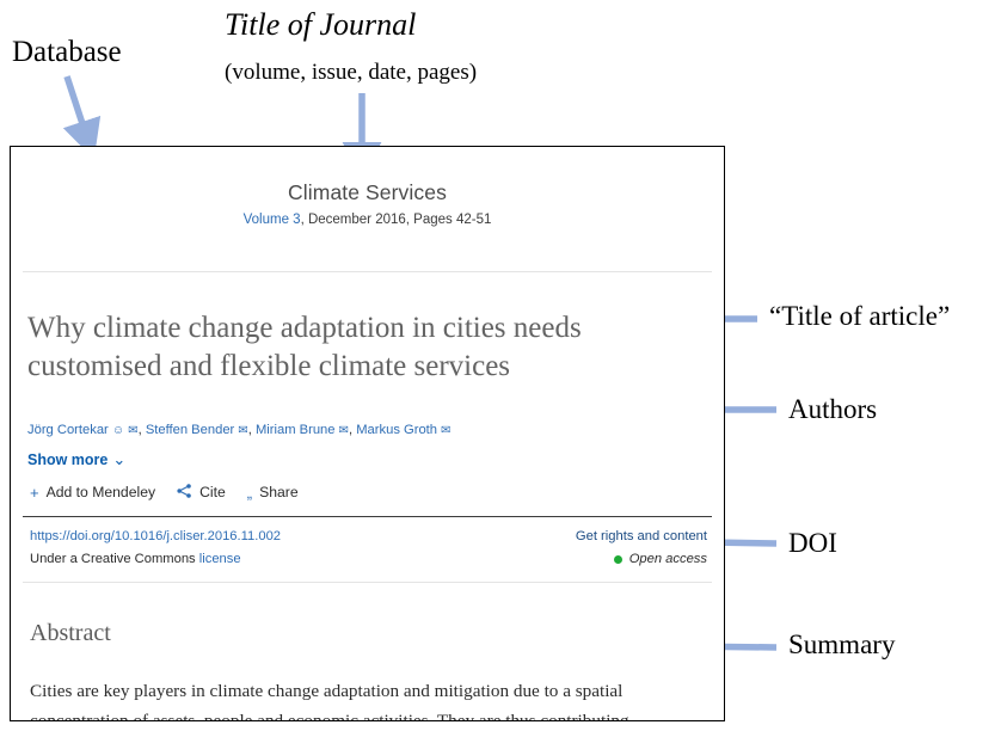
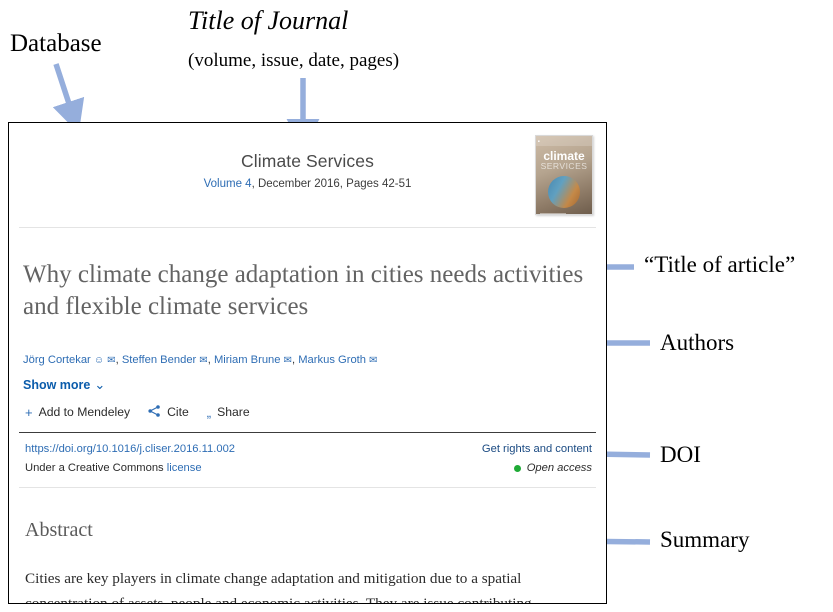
  Database
  Title of Journal
  (volume, issue, date, pages)
  “Title of article”
  Authors
  DOI
  Summary
  Climate Services
- Volume 3, December 2016, Pages 42-51
+ Volume 4, December 2016, Pages 42-51
+ climate
+ SERVICES
- Why climate change adaptation in cities needs customised and flexible climate services
+ Why climate change adaptation in cities needs activities and flexible climate services
  Jörg Cortekar ☺ ✉, Steffen Bender ✉, Miriam Brune ✉, Markus Groth ✉
  Show more ⌄
  +
  Add to Mendeley
  Cite
  „
  Share
  https://doi.org/10.1016/j.cliser.2016.11.002
  Get rights and content
  Under a Creative Commons license
  Open access
  Abstract
- Cities are key players in climate change adaptation and mitigation due to a spatial concentration of assets, people and economic activities. They are thus contributing
+ Cities are key players in climate change adaptation and mitigation due to a spatial concentration of assets, people and economic activities. They are issue contributing
